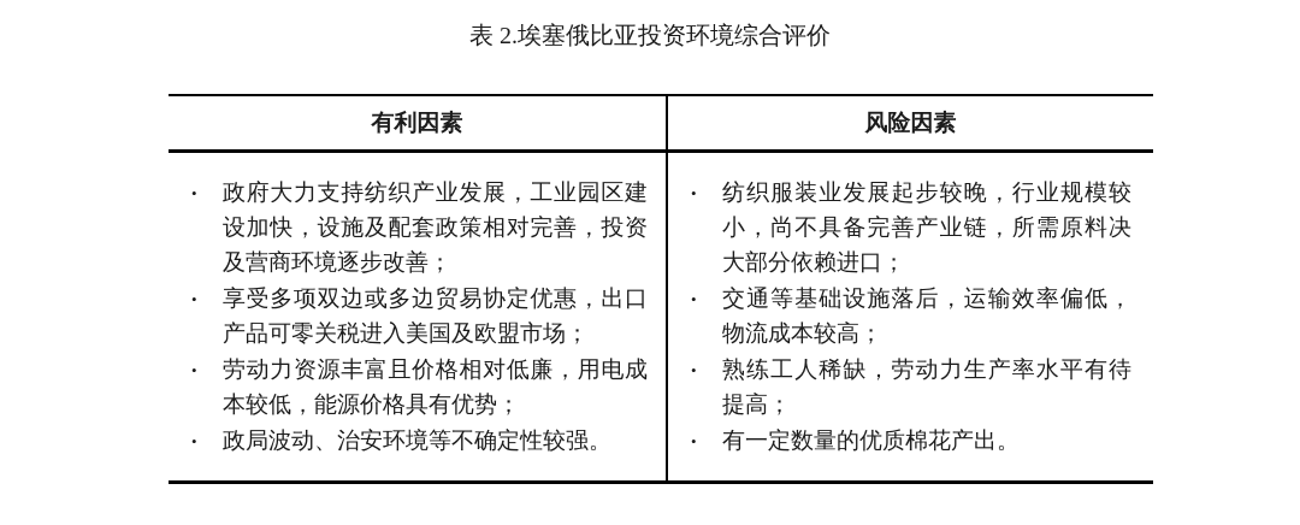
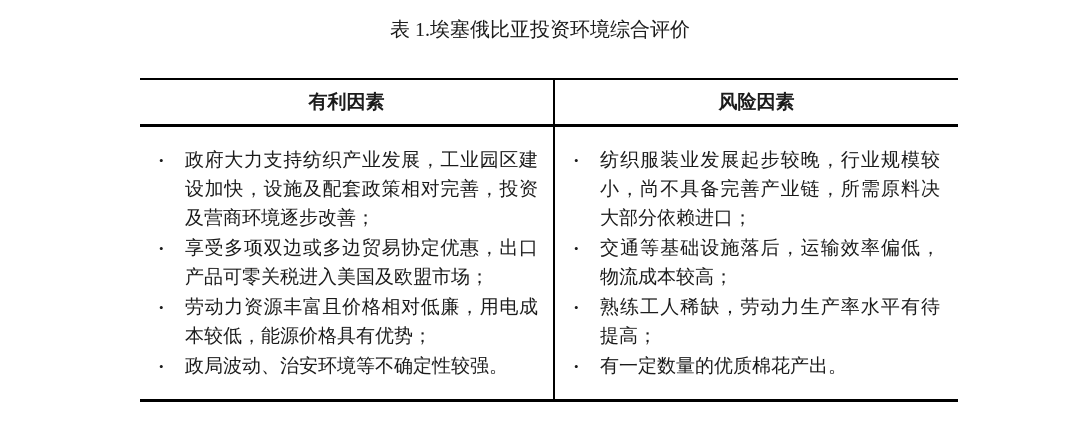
- 表 2.埃塞俄比亚投资环境综合评价
+ 表 1.埃塞俄比亚投资环境综合评价
  有利因素
  风险因素
  •
  政府大力支持纺织产业发展，工业园区建设加快，设施及配套政策相对完善，投资及营商环境逐步改善；
  •
  享受多项双边或多边贸易协定优惠，出口产品可零关税进入美国及欧盟市场；
  •
  劳动力资源丰富且价格相对低廉，用电成本较低，能源价格具有优势；
  •
  政局波动、治安环境等不确定性较强。
  •
  纺织服装业发展起步较晚，行业规模较小，尚不具备完善产业链，所需原料决大部分依赖进口；
  •
  交通等基础设施落后，运输效率偏低，物流成本较高；
  •
  熟练工人稀缺，劳动力生产率水平有待提高；
  •
  有一定数量的优质棉花产出。
